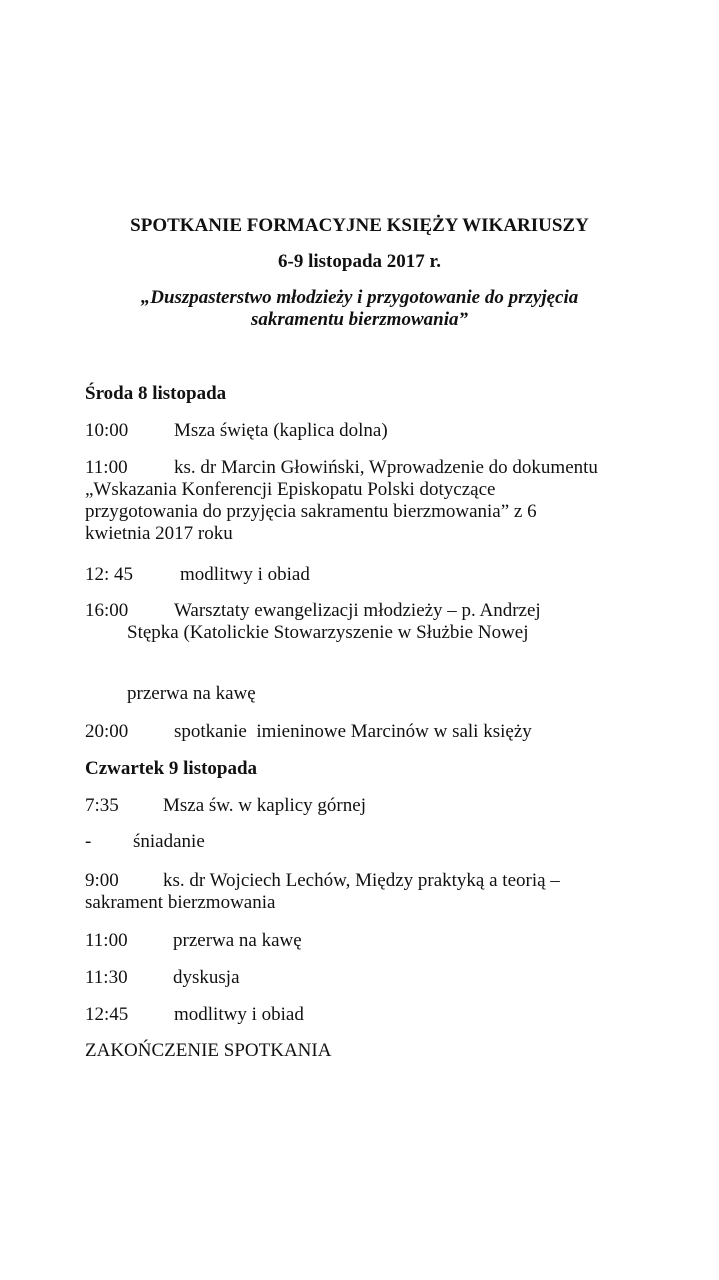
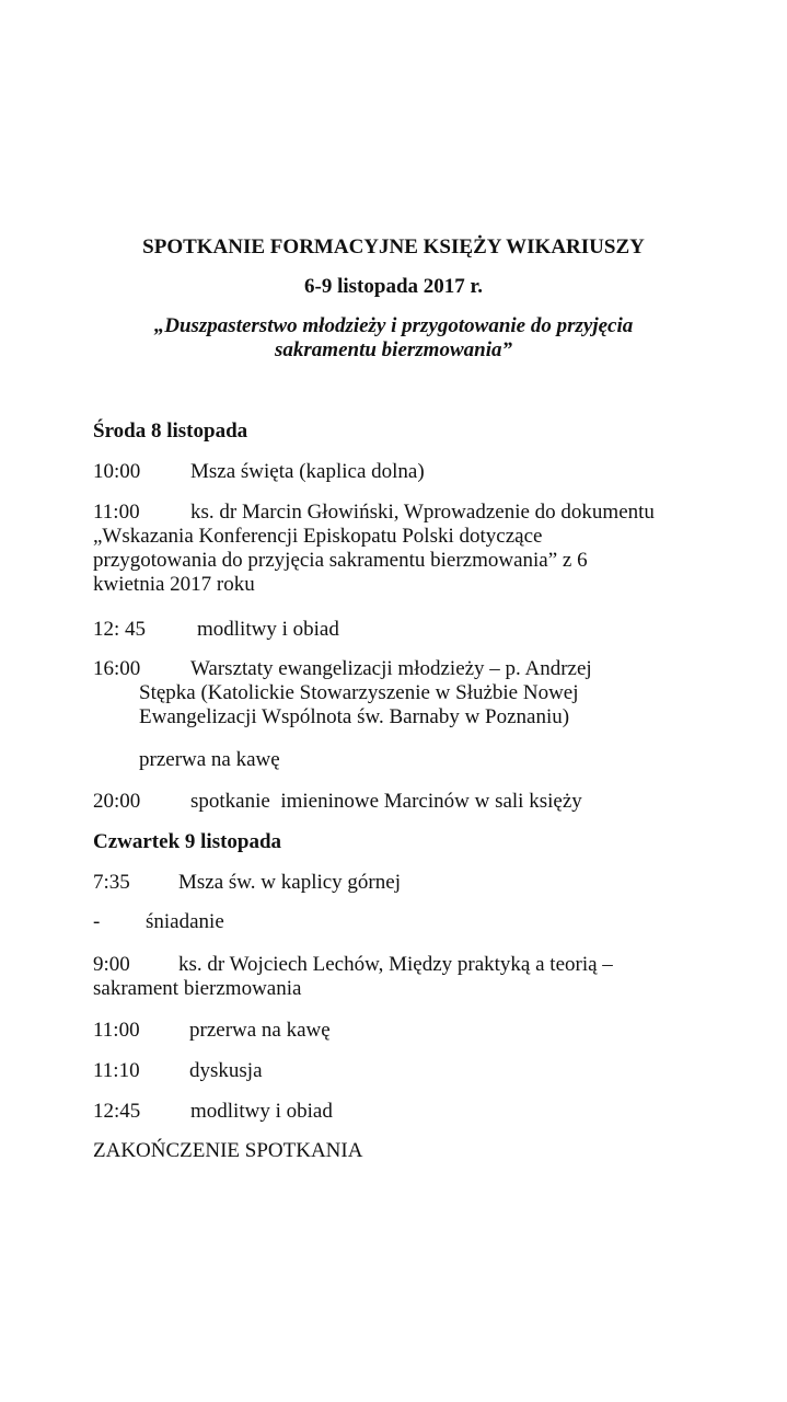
  SPOTKANIE FORMACYJNE KSIĘŻY WIKARIUSZY
  6-9 listopada 2017 r.
  „Duszpasterstwo młodzieży i przygotowanie do przyjęcia
  sakramentu bierzmowania”
  Środa 8 listopada
  10:00
  Msza święta (kaplica dolna)
  11:00
  ks. dr Marcin Głowiński, Wprowadzenie do dokumentu
  „Wskazania Konferencji Episkopatu Polski dotyczące
  przygotowania do przyjęcia sakramentu bierzmowania” z 6
  kwietnia 2017 roku
  12: 45
  modlitwy i obiad
  16:00
  Warsztaty ewangelizacji młodzieży – p. Andrzej
  Stępka (Katolickie Stowarzyszenie w Służbie Nowej
+ Ewangelizacji Wspólnota św. Barnaby w Poznaniu)
  przerwa na kawę
  20:00
  spotkanie imieninowe Marcinów w sali księży
  Czwartek 9 listopada
  7:35
  Msza św. w kaplicy górnej
  -
  śniadanie
  9:00
  ks. dr Wojciech Lechów, Między praktyką a teorią –
  sakrament bierzmowania
  11:00
  przerwa na kawę
- 11:30
+ 11:10
  dyskusja
  12:45
  modlitwy i obiad
  ZAKOŃCZENIE SPOTKANIA
